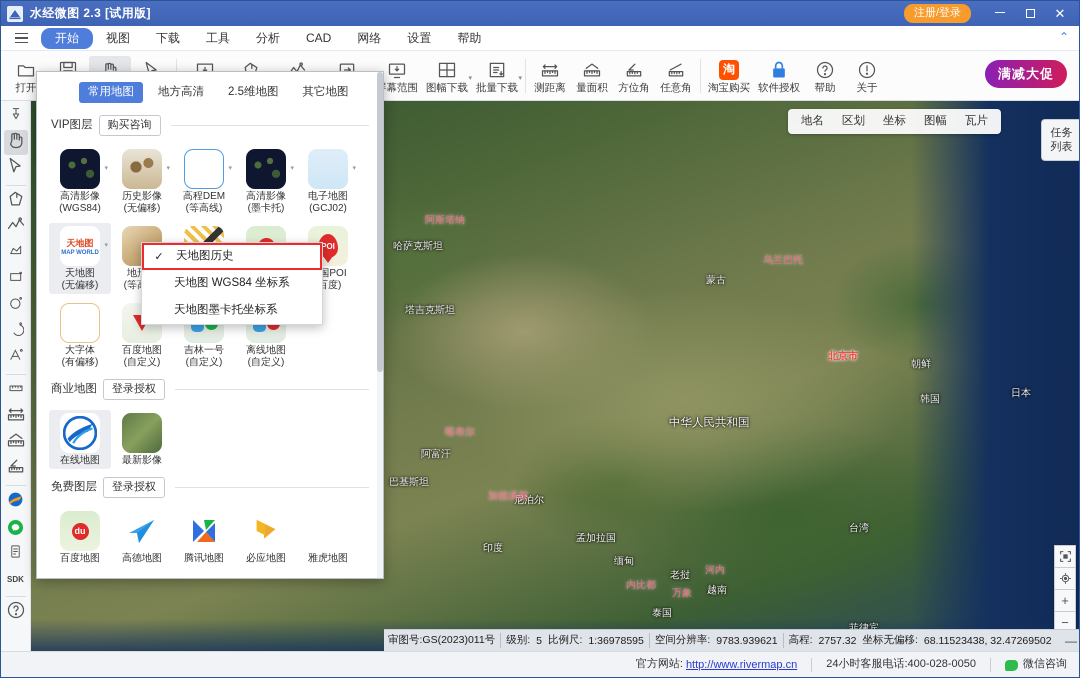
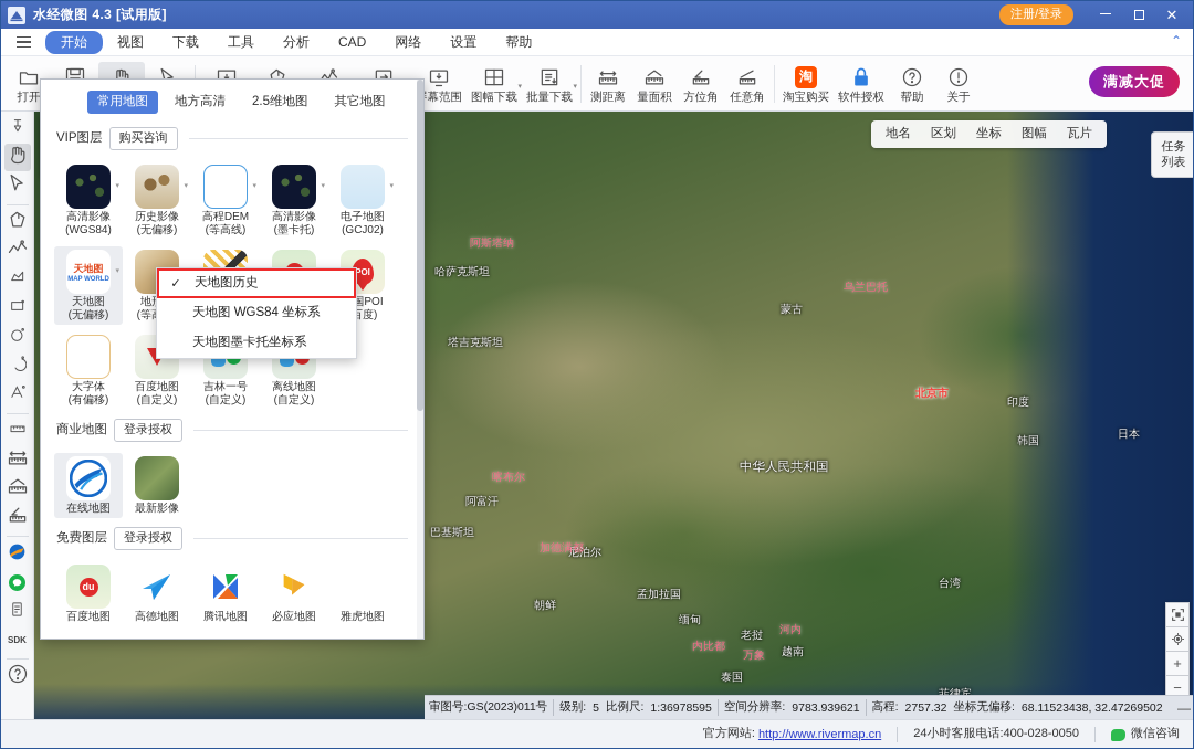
- 水经微图 2.3 [试用版]
+ 水经微图 4.3 [试用版]
  注册/登录
  ✕
  开始
  视图
  下载
  工具
  分析
  CAD
  网络
  设置
  帮助
  ⌃
  打开
  幕范围
  图幅下载
  批量下载
  测距离
  量面积
  方位角
  任意角
  淘
  淘宝购买
  软件授权
  帮助
  关于
  满减大促
  SDK
  哈萨克斯坦
  阿斯塔纳
  蒙古
  乌兰巴托
  塔吉克斯坦
  北京市
- 朝鲜
+ 印度
  韩国
  日本
  中华人民共和国
  喀布尔
  阿富汗
  巴基斯坦
  尼泊尔
  加德满都
- 印度
+ 朝鲜
  孟加拉国
  缅甸
  内比都
  老挝
  万象
  河内
  越南
  泰国
  台湾
  地名
  区划
  坐标
  图幅
  瓦片
  任务列表
  +
  −
  审图号:GS(2023)011号
  级别:
  5
  比例尺:
  1:36978595
  空间分辨率:
  9783.939621
  高程:
  2757.32
  坐标无偏移:
  68.11523438, 32.47269502
  —
  官方网站:
  http://www.rivermap.cn
  24小时客服电话:400-028-0050
  微信咨询
  常用地图
  地方高清
  2.5维地图
  其它地图
  VIP图层
  购买咨询
  高清影像
  (WGS84)
  历史影像
  (无偏移)
  高程DEM
  (等高线)
  高清影像
  (墨卡托)
  电子地图
  (GCJ02)
  天地图
  天地图
  (无偏移)
  POI
  国POI
  大字体
  (有偏移)
  百度地图
  (自定义)
  吉林一号
  (自定义)
  离线地图
  (自定义)
  商业地图
  登录授权
  在线地图
  最新影像
  免费图层
  登录授权
  du
  百度地图
  高德地图
  腾讯地图
  必应地图
  雅虎地图
  ✓
  天地图历史
  天地图 WGS84 坐标系
  天地图墨卡托坐标系
